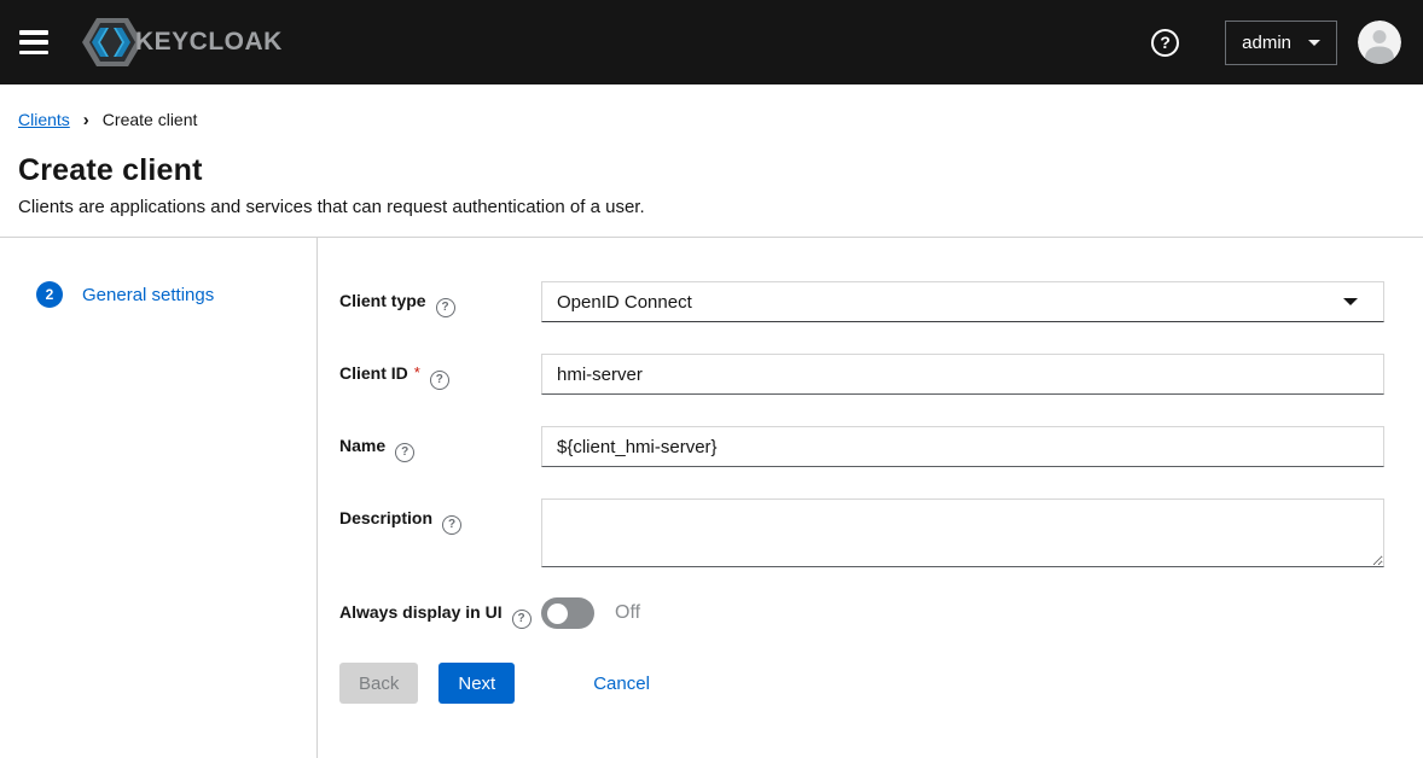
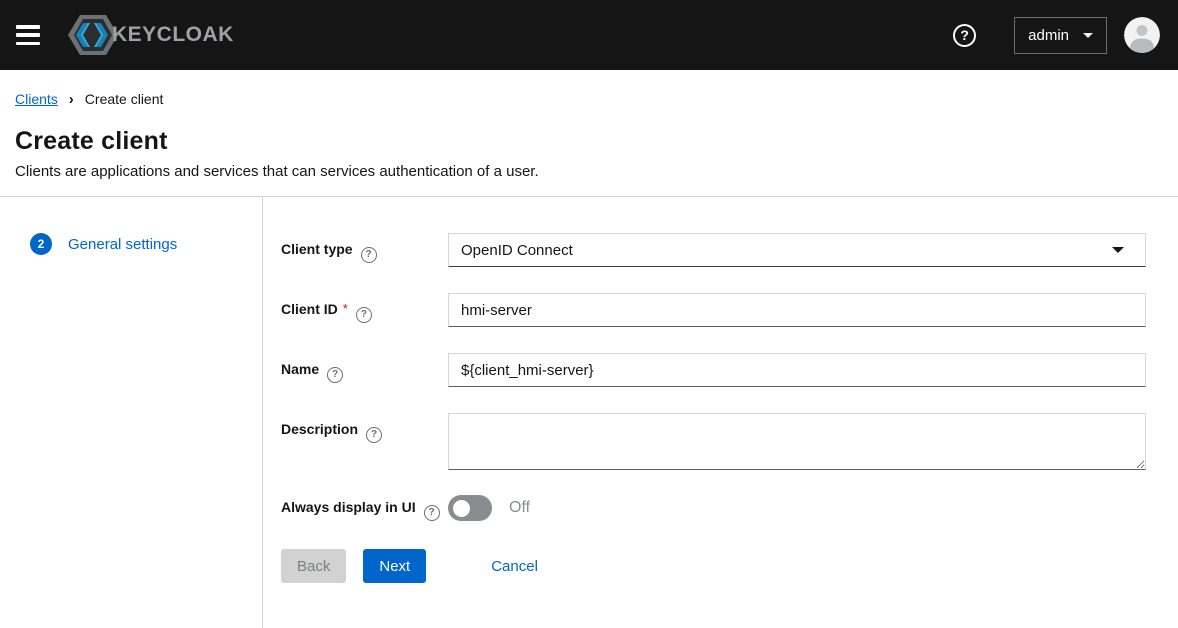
  KEYCLOAK
  ?
  admin
  Clients
  ›
  Create client
  Create client
- Clients are applications and services that can request authentication of a user.
+ Clients are applications and services that can services authentication of a user.
  2
  General settings
  Client type
  ?
  OpenID Connect
  Client ID *
  ?
  hmi-server
  Name
  ?
  ${client_hmi-server}
  Description
  ?
  Always display in UI
  ?
  Off
  Back
  Next
  Cancel
